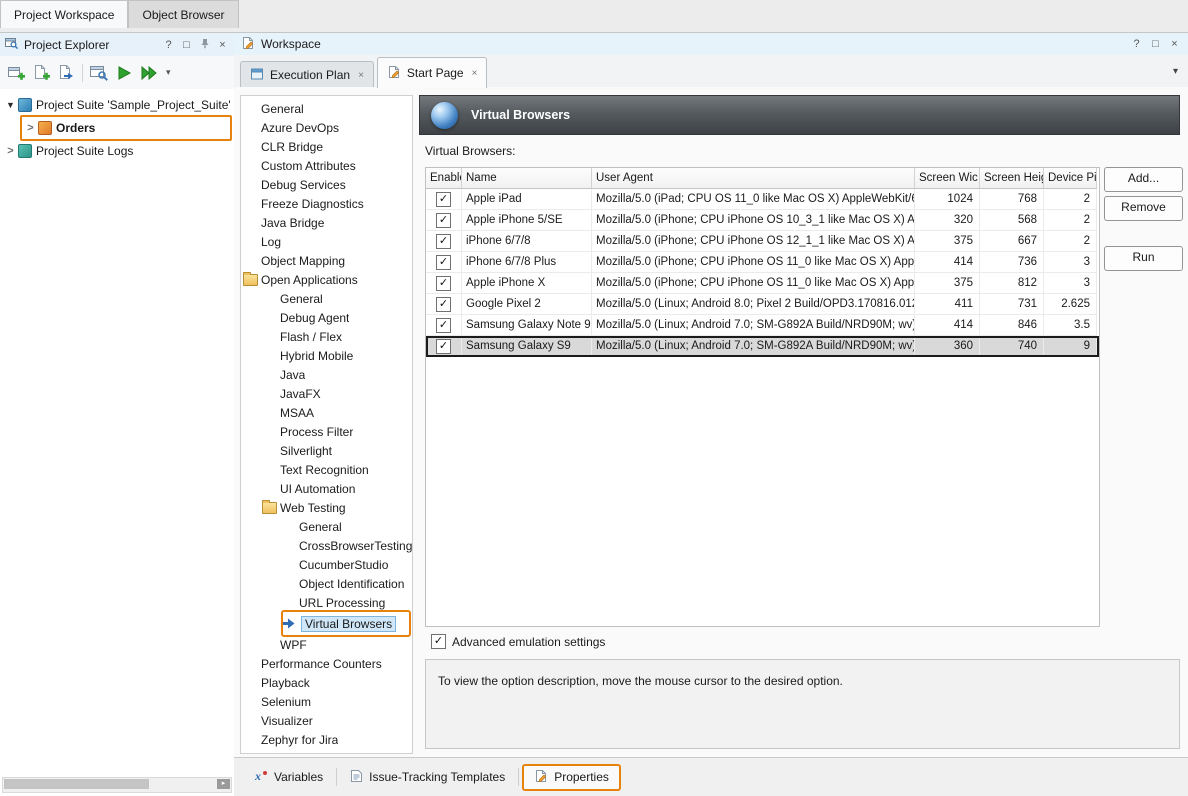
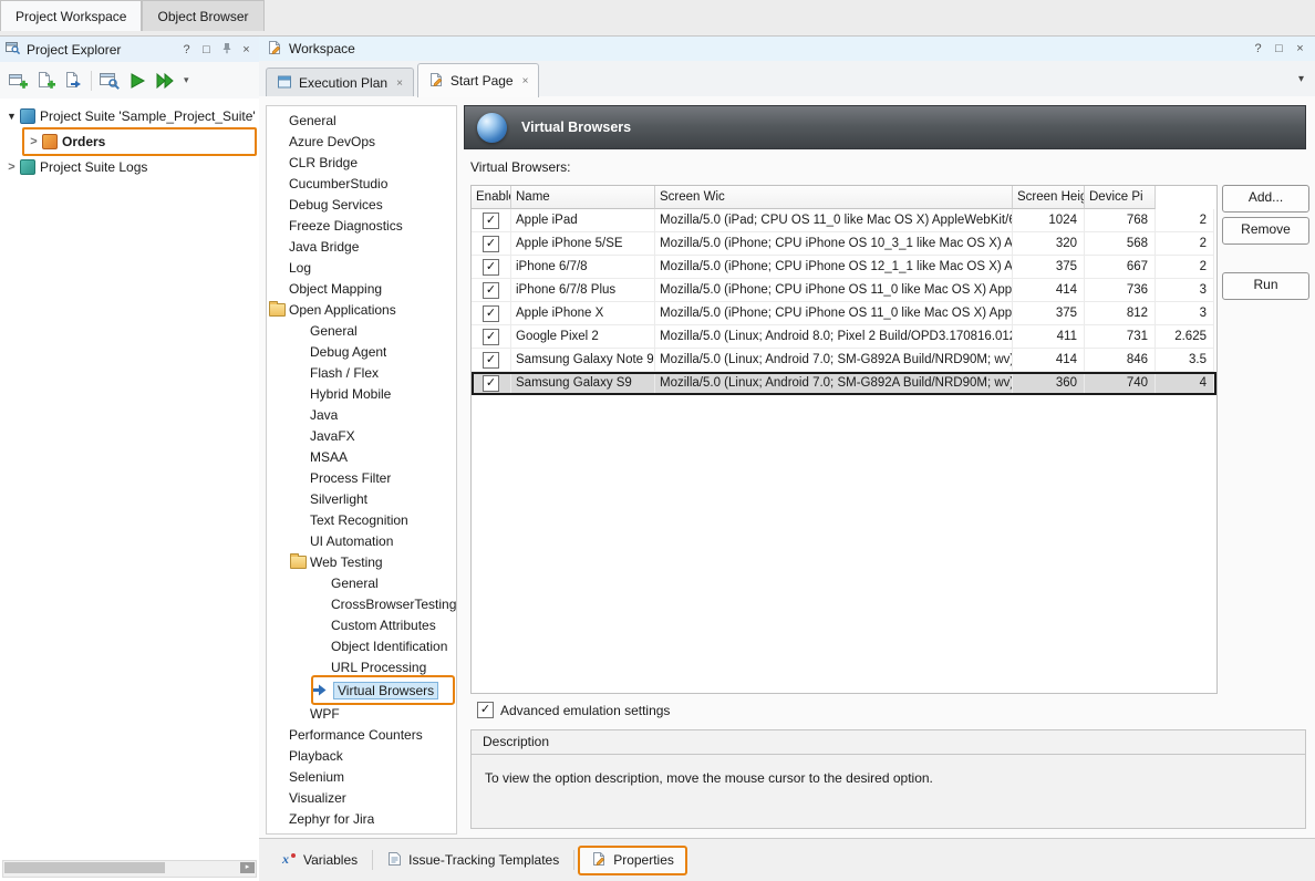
  Project Workspace
  Object Browser
  Project Explorer
  ?
  □
  ×
  ▾
  ▼
  Project Suite 'Sample_Project_Suite'
  >
  Orders
  >
  Project Suite Logs
  Workspace
  ?
  □
  ×
  Execution Plan
  ×
  Start Page
  ×
  ▾
  General
  Azure DevOps
  CLR Bridge
- Custom Attributes
+ CucumberStudio
  Debug Services
  Freeze Diagnostics
  Java Bridge
  Log
  Object Mapping
  Open Applications
  General
  Debug Agent
  Flash / Flex
  Hybrid Mobile
  Java
  JavaFX
  MSAA
  Process Filter
  Silverlight
  Text Recognition
  UI Automation
  Web Testing
  General
  CrossBrowserTesting
- CucumberStudio
+ Custom Attributes
  Object Identification
  URL Processing
  Virtual Browsers
  WPF
  Performance Counters
  Playback
  Selenium
  Visualizer
  Zephyr for Jira
  Virtual Browsers
  Virtual Browsers:
  Enabl
  Name
- User Agent
  Screen Wic
  Screen Hei
  Device Pi
  ✓
  Apple iPad
  Mozilla/5.0 (iPad; CPU OS 11_0 like Mac OS X) AppleWebKit/6
  1024
  768
  2
  ✓
  Apple iPhone 5/SE
  Mozilla/5.0 (iPhone; CPU iPhone OS 10_3_1 like Mac OS X) A
  320
  568
  2
  ✓
  iPhone 6/7/8
  Mozilla/5.0 (iPhone; CPU iPhone OS 12_1_1 like Mac OS X) A
  375
  667
  2
  ✓
  iPhone 6/7/8 Plus
  Mozilla/5.0 (iPhone; CPU iPhone OS 11_0 like Mac OS X) App
  414
  736
  3
  ✓
  Apple iPhone X
  Mozilla/5.0 (iPhone; CPU iPhone OS 11_0 like Mac OS X) App
  375
  812
  3
  ✓
  Google Pixel 2
  Mozilla/5.0 (Linux; Android 8.0; Pixel 2 Build/OPD3.170816.01
  411
  731
  2.625
  ✓
  Samsung Galaxy Note 9
  Mozilla/5.0 (Linux; Android 7.0; SM-G892A Build/NRD90M; wv)
  414
  846
  3.5
  ✓
  Samsung Galaxy S9
  Mozilla/5.0 (Linux; Android 7.0; SM-G892A Build/NRD90M; wv
  360
  740
- 9
+ 4
  Add...
  Remove
  Run
  ✓
  Advanced emulation settings
+ Description
  To view the option description, move the mouse cursor to the desired option.
  x
  Variables
  Issue-Tracking Templates
  Properties
